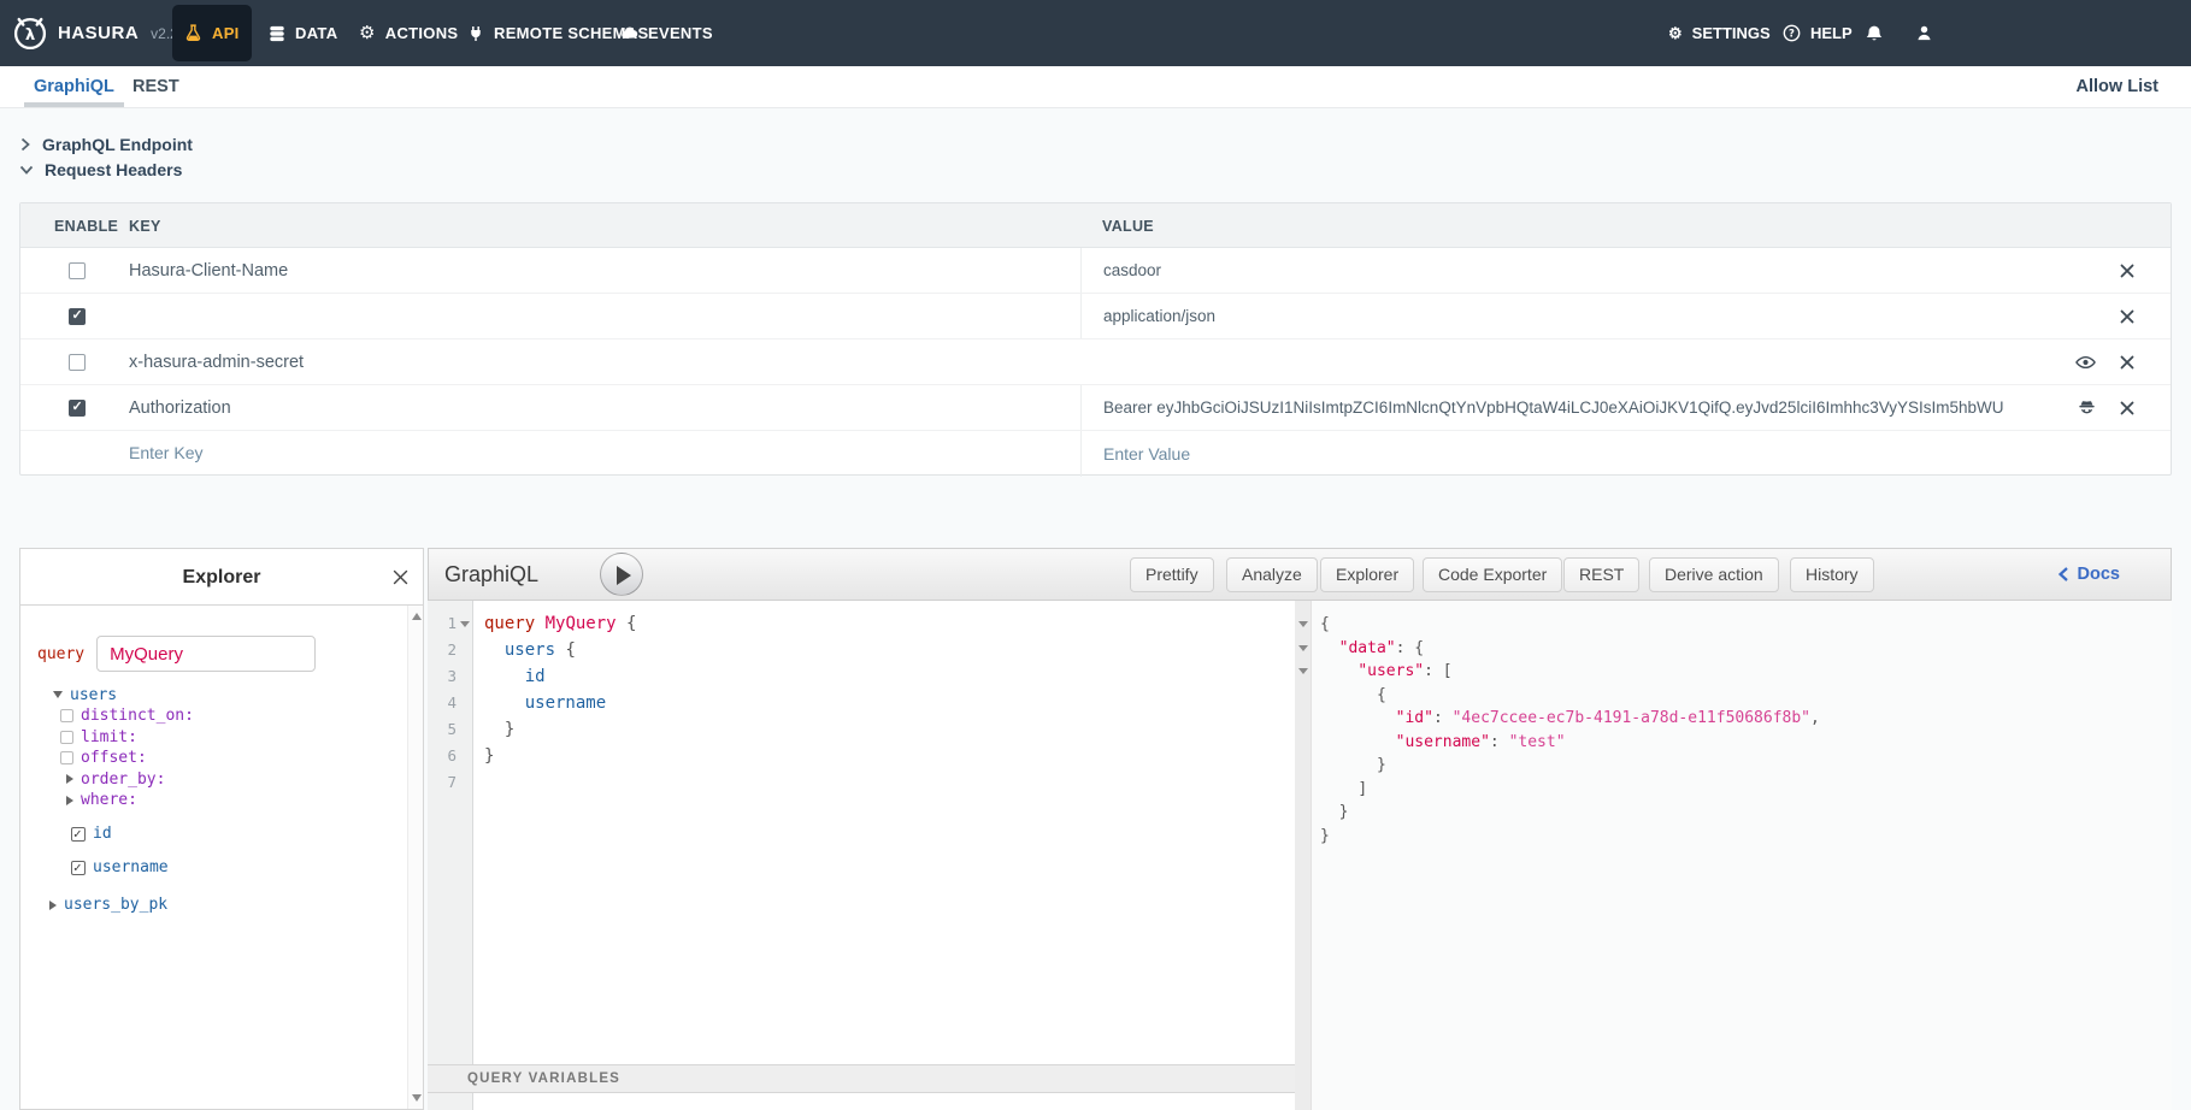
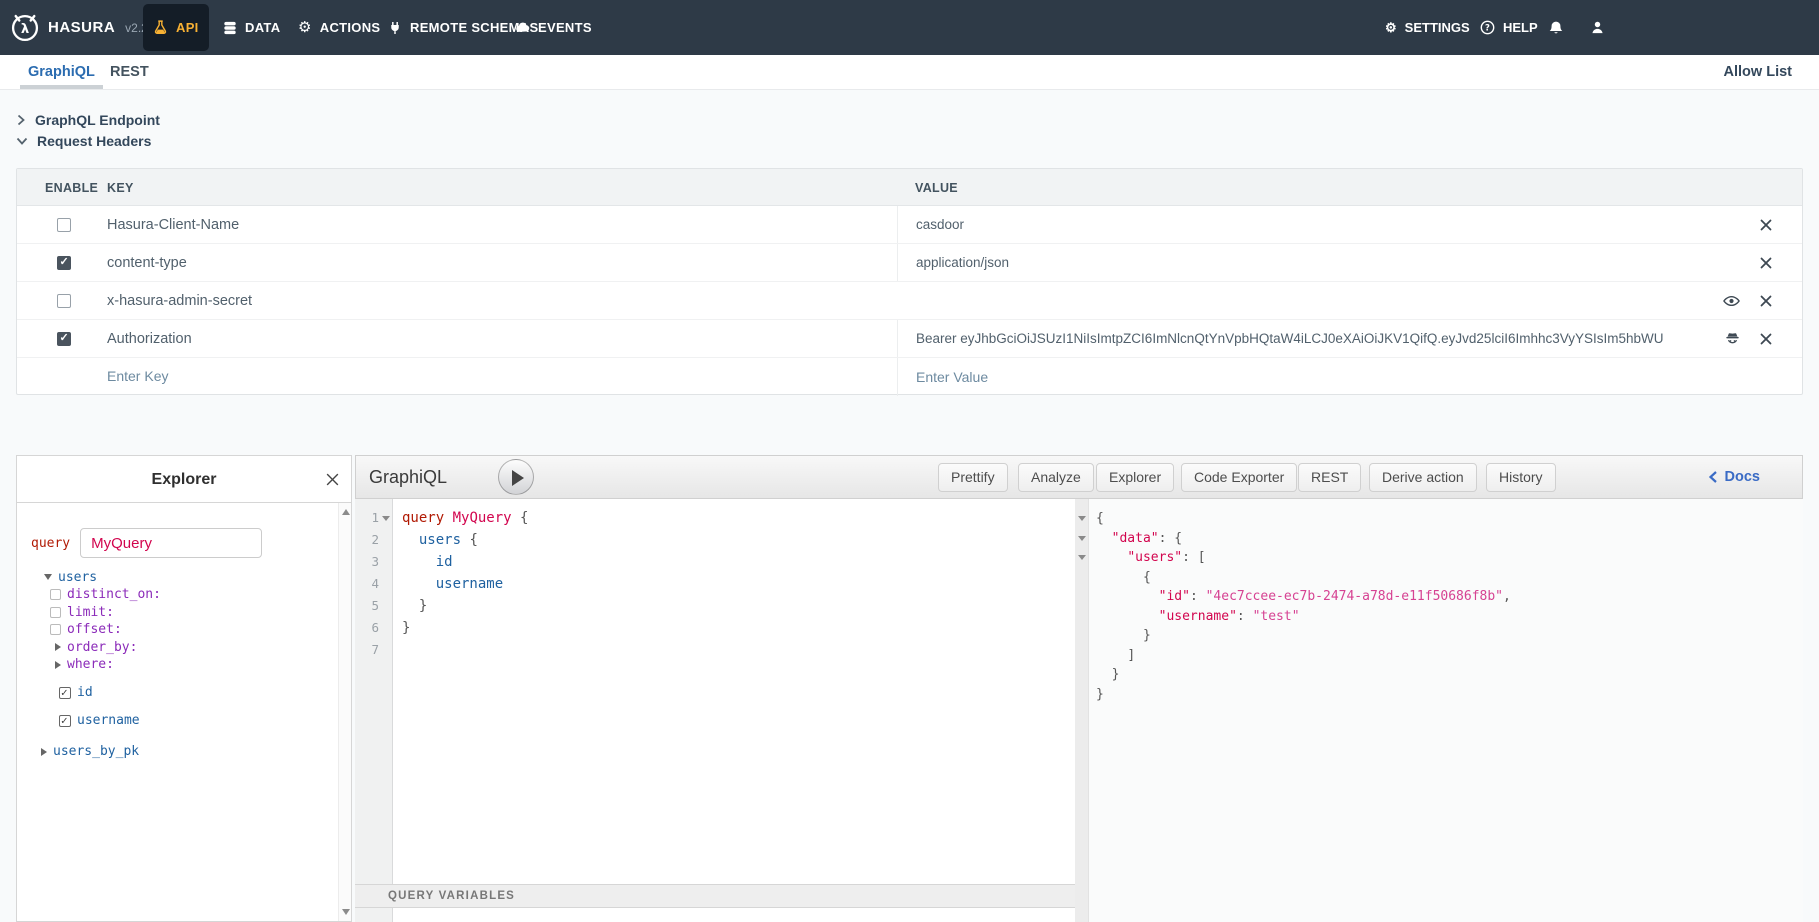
  λ
  HASURA
  API
  DATA
  ⚙
  ACTIONS
  REMOTE SCHEMS
  EVENTS
  ⚙
  SETTINGS
  ?
  HELP
  GraphiQL
  REST
  Allow List
  GraphQL Endpoint
  Request Headers
  ENABLE
  KEY
  VALUE
  Hasura-Client-Name
  casdoor
+ content-type
  application/json
  x-hasura-admin-secret
  Authorization
  Bearer eyJhbGciOiJSUzI1NiIsImtpZCI6ImNlcnQtYnVpbHQtaW4iLCJ0eXAiOiJKV1QifQ.eyJvd25lciI6Imhhc3VyYSIsIm5hbWU
  Enter Key
  Enter Value
  Explorer
  query
  MyQuery
  users
  distinct_on:
  limit:
  offset:
  order_by:
  where:
  id
  username
  users_by_pk
  GraphiQL
  Prettify
  Analyze
  Explorer
  Code Exporter
  REST
  Derive action
  History
  Docs
  1
  query MyQuery {
  2
  users {
  3
  id
  4
  username
  5
  }
  6
  }
  7
  QUERY VARIABLES
  {
  "data": {
  "users": [
  {
- "id": "4ec7ccee-ec7b-4191-a78d-e11f50686f8b",
+ "id": "4ec7ccee-ec7b-2474-a78d-e11f50686f8b",
  "username": "test"
  }
  ]
  }
  }
